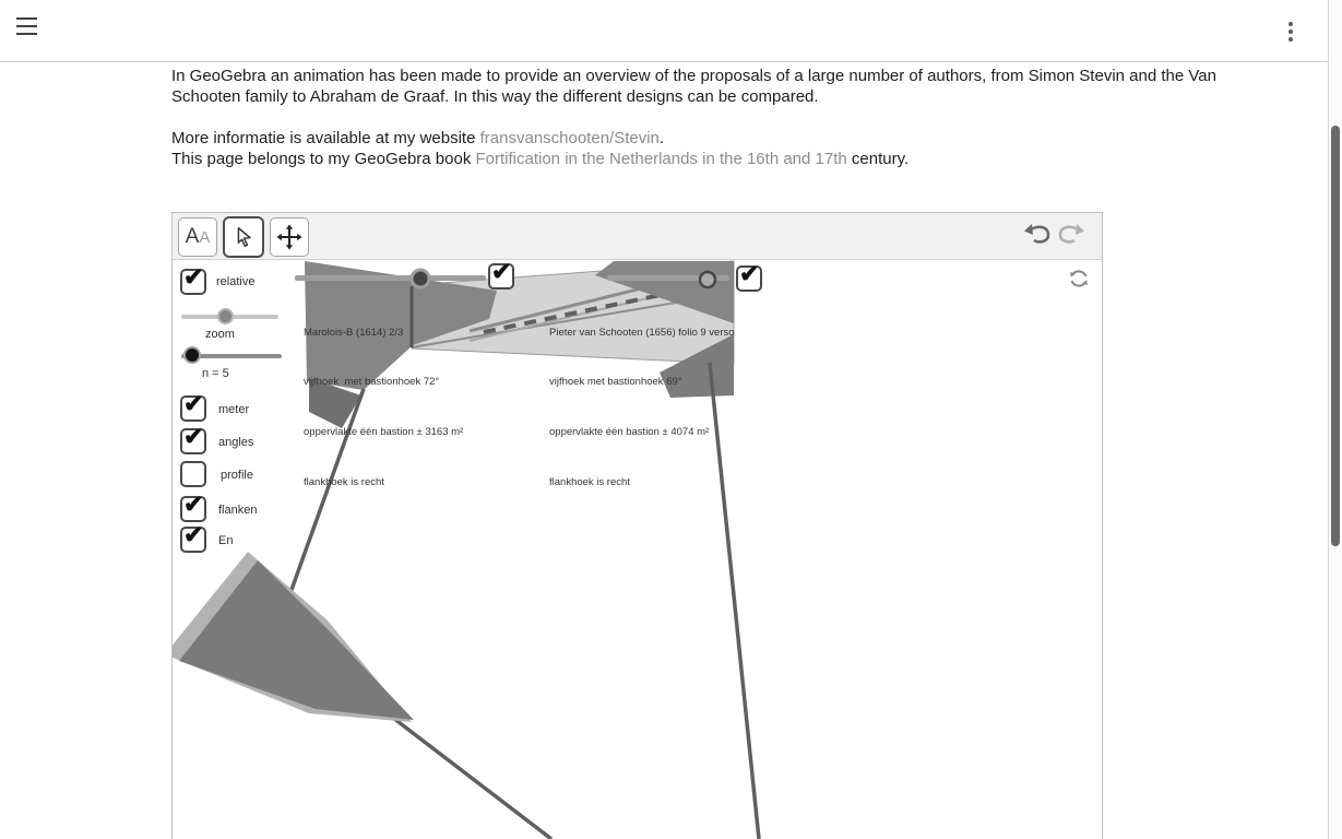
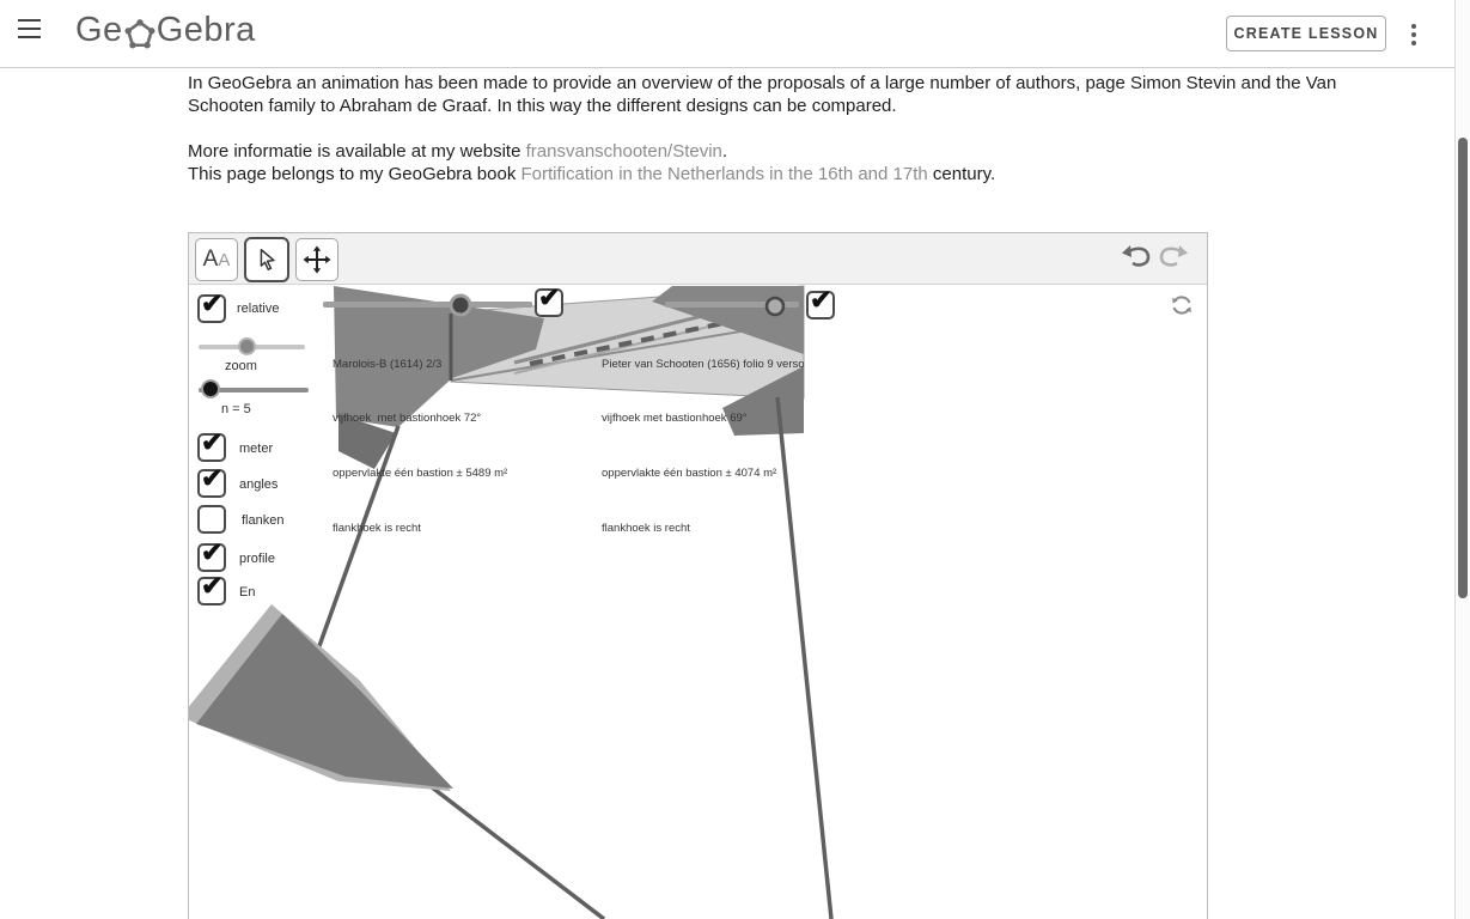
+ Ge
+ Gebra
+ CREATE LESSON
- In GeoGebra an animation has been made to provide an overview of the proposals of a large number of authors, from Simon Stevin and the Van
+ In GeoGebra an animation has been made to provide an overview of the proposals of a large number of authors, page Simon Stevin and the Van
  Schooten family to Abraham de Graaf. In this way the different designs can be compared.
  More informatie is available at my website fransvanschooten/Stevin.
  This page belongs to my GeoGebra book Fortification in the Netherlands in the 16th and 17th century.
  A
  A
  ✔
  relative
  zoom
  n = 5
  ✔
  meter
  ✔
  angles
- profile
+ flanken
  ✔
- flanken
+ profile
  ✔
  En
  ✔
  ✔
  Marolois-B (1614) 2/3
  vijfhoek met bastionhoek 72°
- oppervlakte één bastion ± 3163 m²
+ oppervlakte één bastion ± 5489 m²
  flankhoek is recht
  Pieter van Schooten (1656) folio 9 verso
  vijfhoek met bastionhoek 69°
  oppervlakte één bastion ± 4074 m²
  flankhoek is recht
